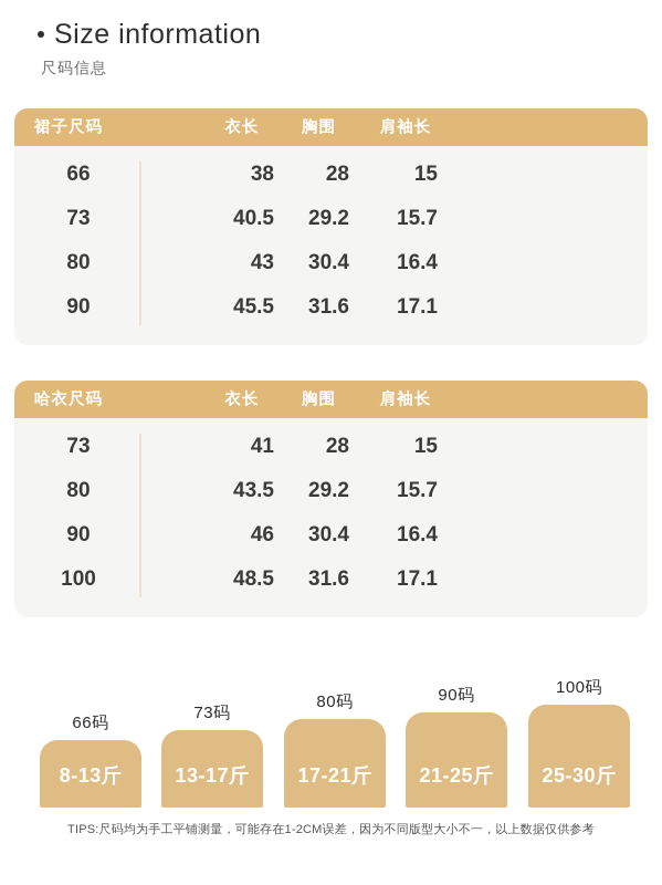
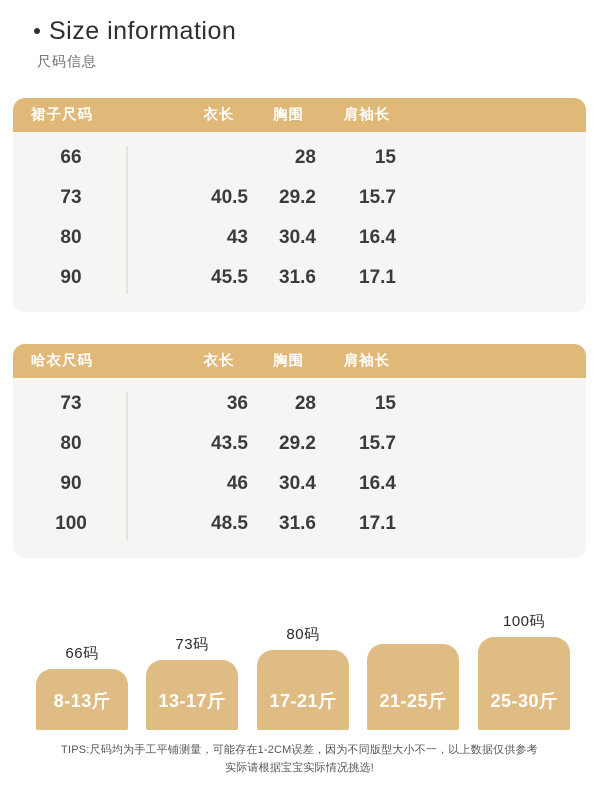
  Size information
  尺码信息
  裙子尺码
  衣长
  胸围
  肩袖长
  66
- 38
  28
  15
  73
  40.5
  29.2
  15.7
  80
  43
  30.4
  16.4
  90
  45.5
  31.6
  17.1
  哈衣尺码
  衣长
  胸围
  肩袖长
  73
- 41
+ 36
  28
  15
  80
  43.5
  29.2
  15.7
  90
  46
  30.4
  16.4
  100
  48.5
  31.6
  17.1
  66码
  8-13斤
  73码
  13-17斤
  80码
  17-21斤
- 90码
  21-25斤
  100码
  25-30斤
  TIPS:尺码均为手工平铺测量，可能存在1-2CM误差，因为不同版型大小不一，以上数据仅供参考
+ 实际请根据宝宝实际情况挑选!
